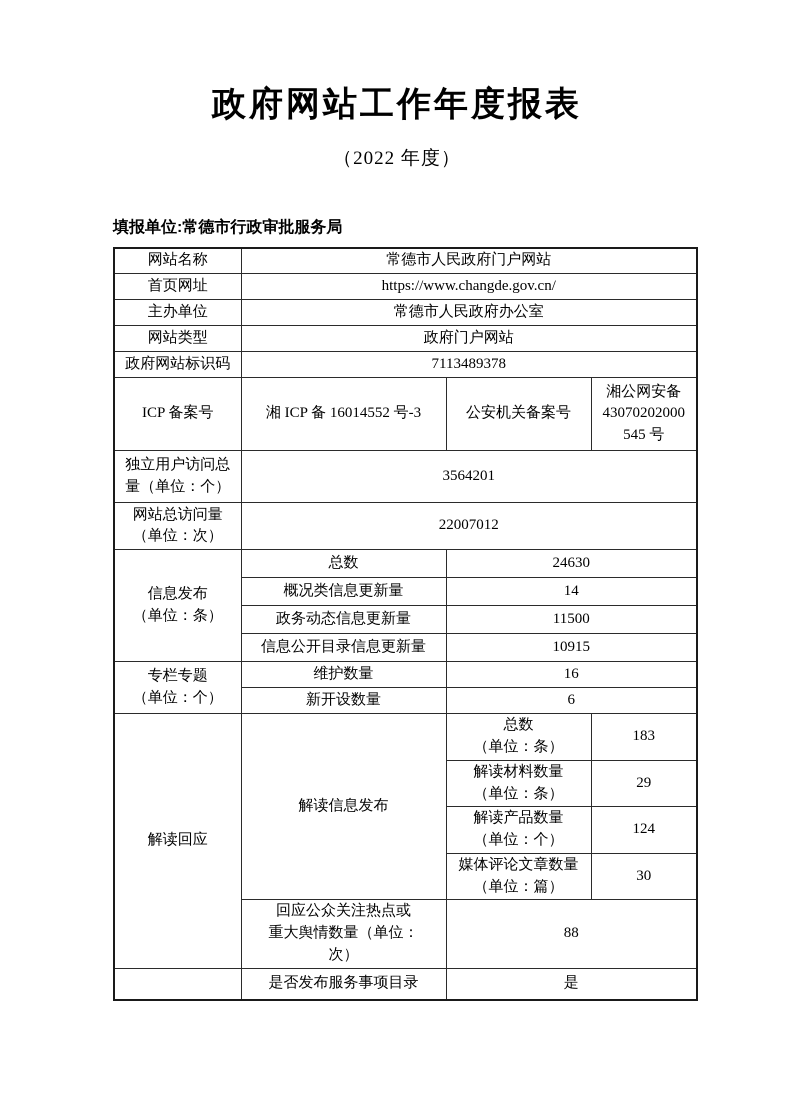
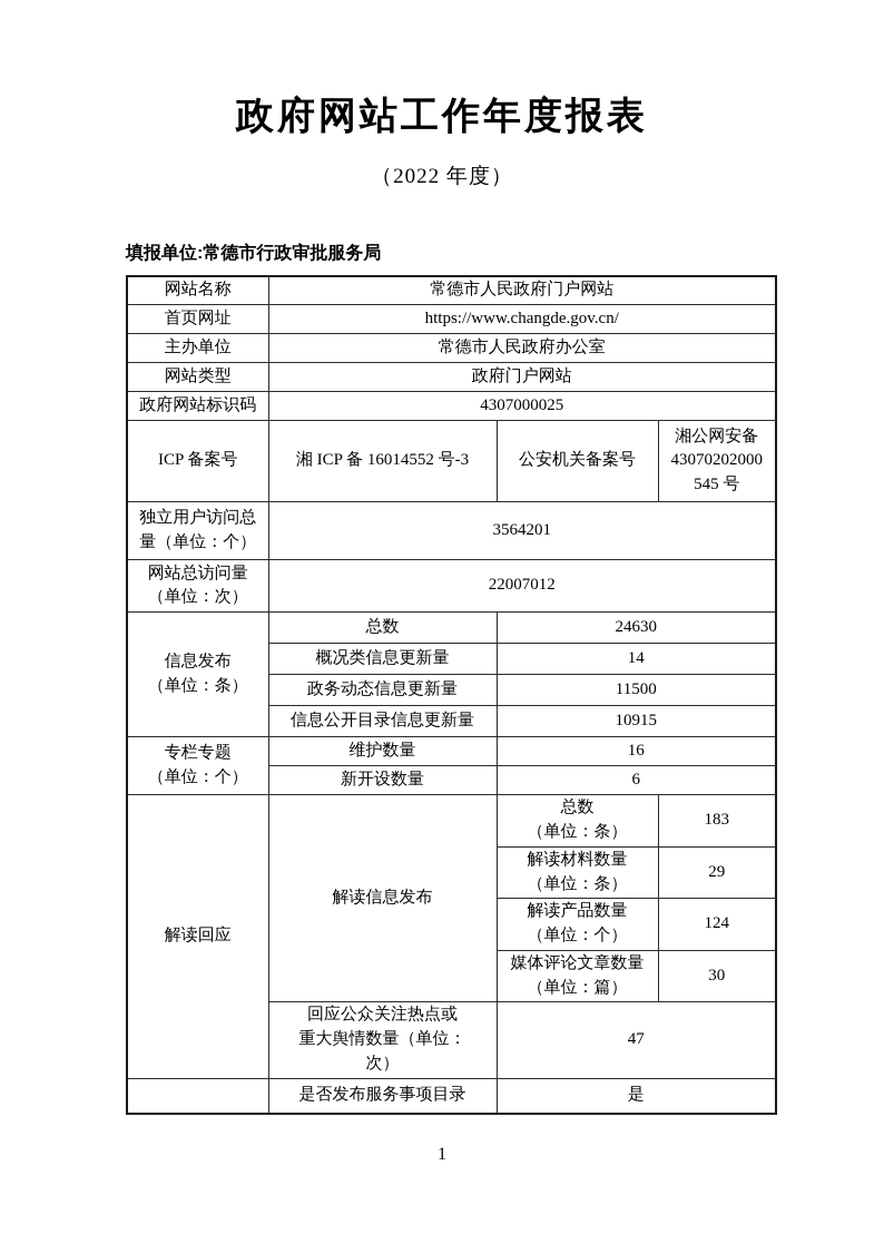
  政府网站工作年度报表
  （2022 年度）
  填报单位:常德市行政审批服务局
  网站名称	常德市人民政府门户网站
  首页网址	https://www.changde.gov.cn/
  主办单位	常德市人民政府办公室
  网站类型	政府门户网站
- 政府网站标识码	7113489378
+ 政府网站标识码	4307000025
  ICP 备案号	湘 ICP 备 16014552 号-3	公安机关备案号	湘公网安备 43070202000 545 号
  独立用户访问总 量（单位：个）	3564201
  网站总访问量 （单位：次）	22007012
  信息发布 （单位：条）	总数	24630
  概况类信息更新量	14
  政务动态信息更新量	11500
  信息公开目录信息更新量	10915
  专栏专题 （单位：个）	维护数量	16
  新开设数量	6
  解读回应	解读信息发布	总数 （单位：条）	183
  解读材料数量 （单位：条）	29
  解读产品数量 （单位：个）	124
  媒体评论文章数量 （单位：篇）	30
- 回应公众关注热点或 重大舆情数量（单位： 次）	88
+ 回应公众关注热点或 重大舆情数量（单位： 次）	47
  	是否发布服务事项目录	是
+ 1
